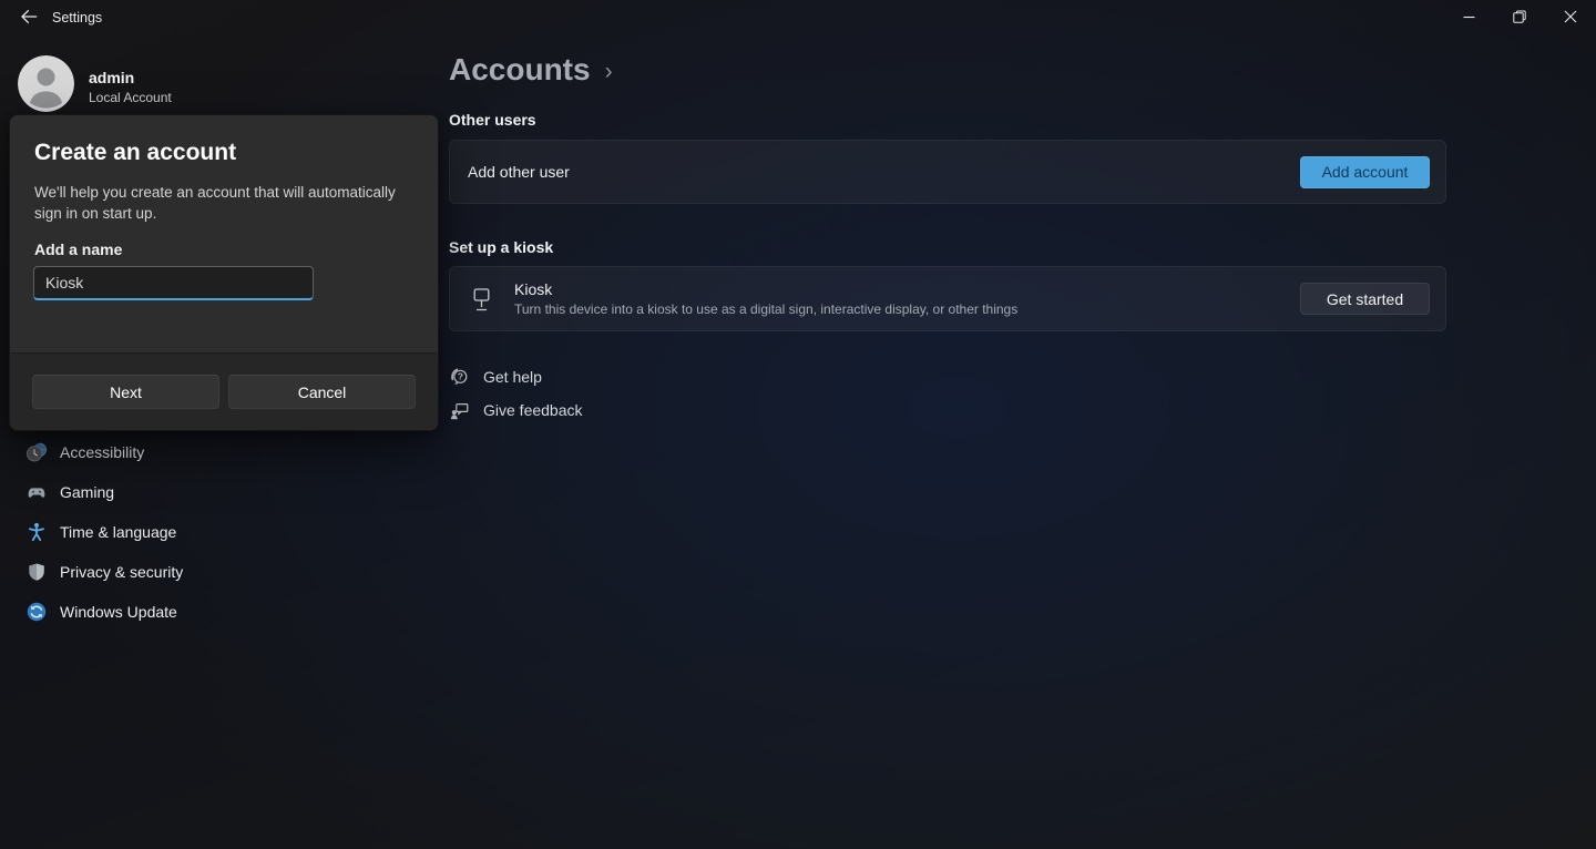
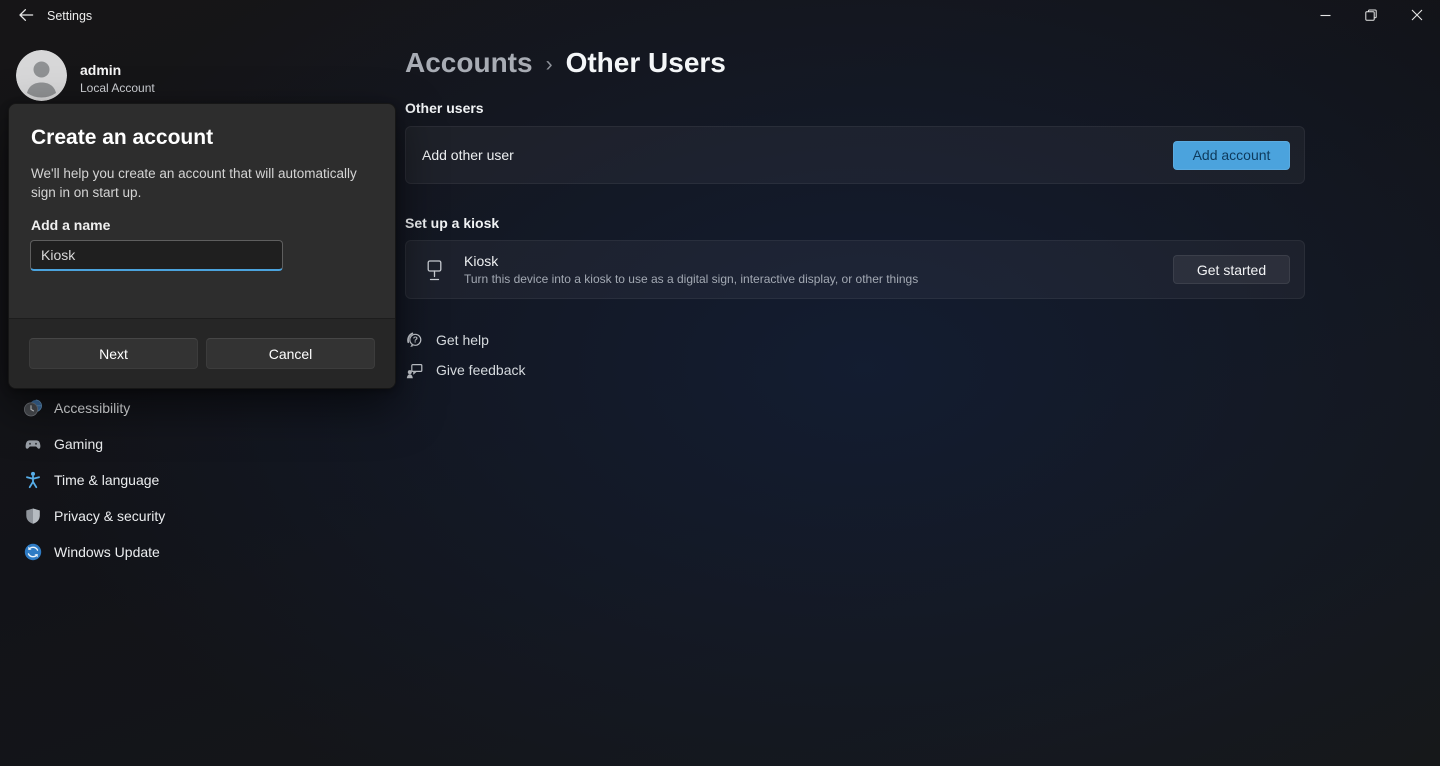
  Settings
  admin
  Local Account
  Accessibility
  Gaming
  Time & language
  Privacy & security
  Windows Update
  Accounts
  ›
+ Other Users
  Other users
  Add other user
  Add account
  Set up a kiosk
  Kiosk
  Turn this device into a kiosk to use as a digital sign, interactive display, or other things
  Get started
  ?
  Get help
  Give feedback
  Create an account
  We'll help you create an account that will automatically sign in on start up.
  Add a name
  Kiosk
  Next
  Cancel
